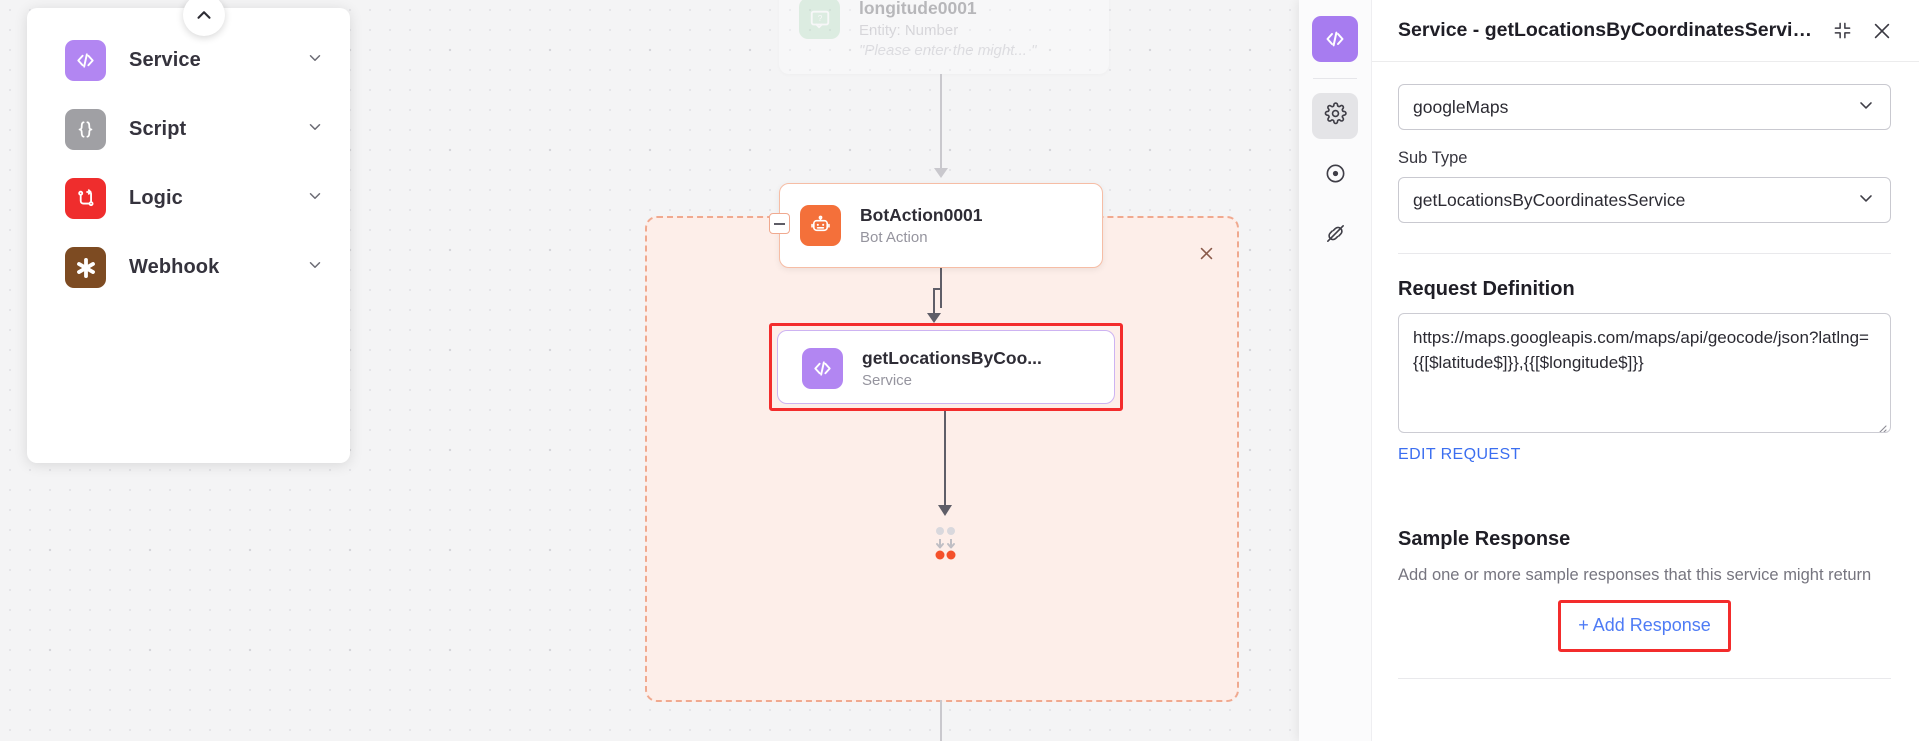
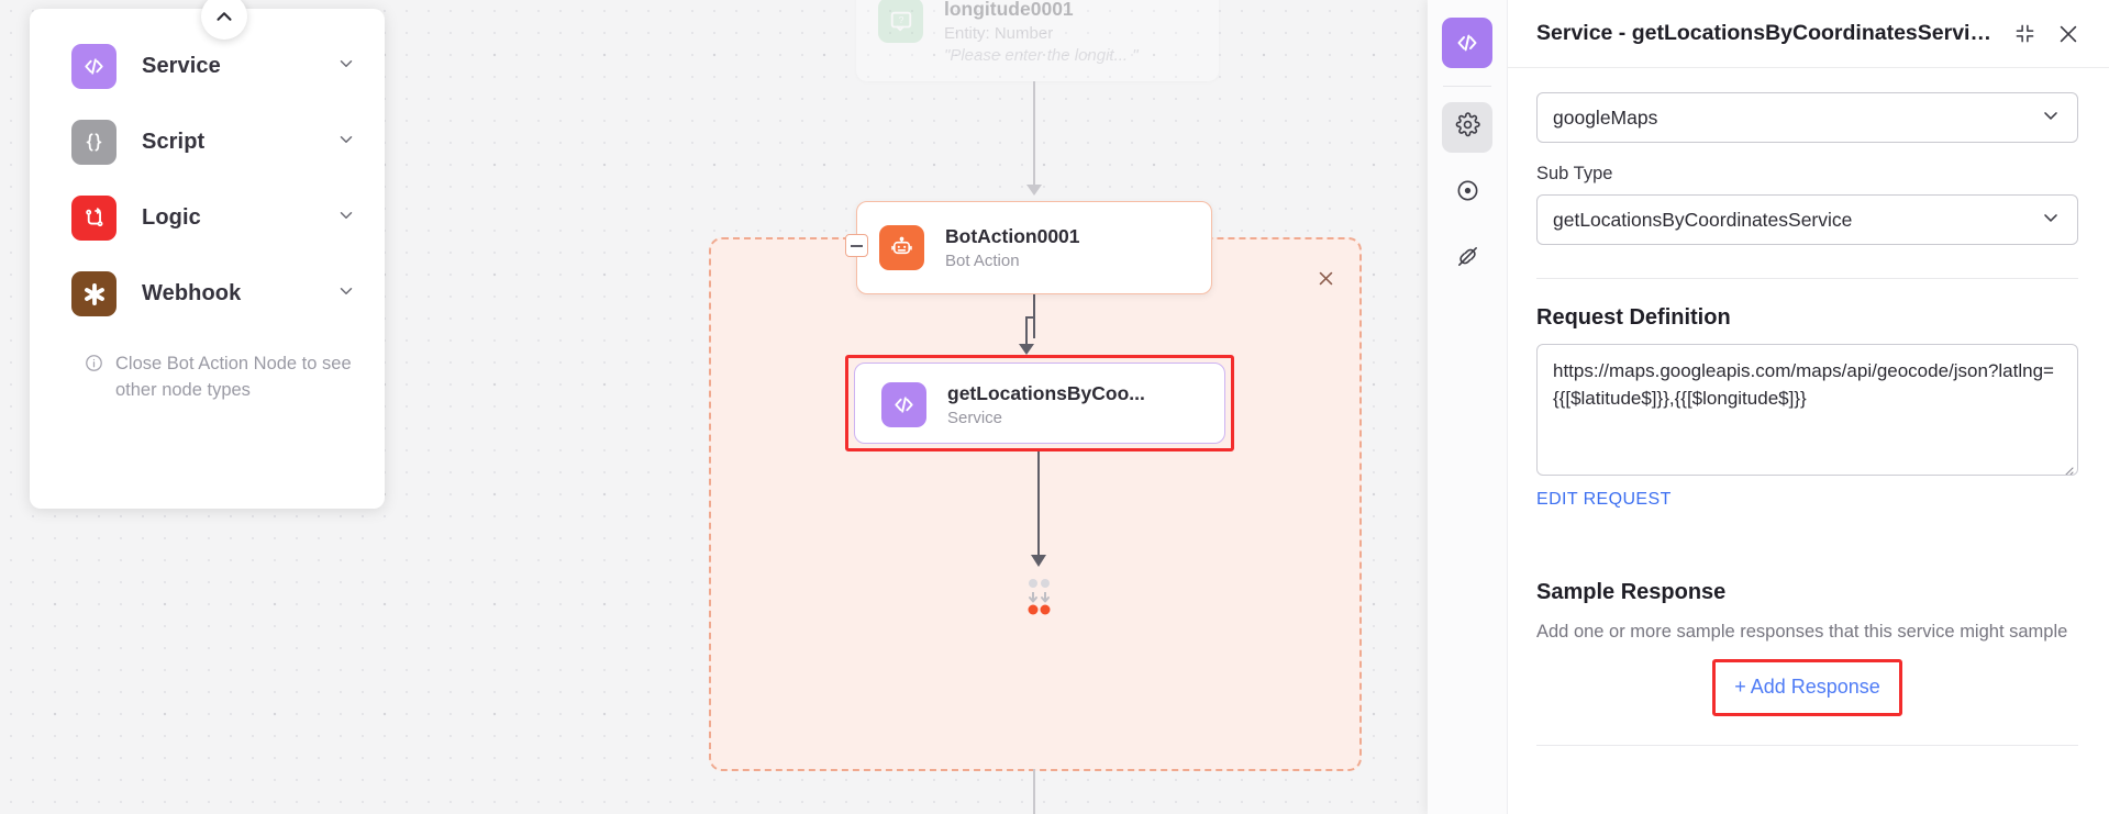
  longitude0001
  Entity: Number
- "Please enter the might... "
+ "Please enter the longit... "
  BotAction0001
  Bot Action
  getLocationsByCoo...
  Service
  Service
  Script
  Logic
  Webhook
+ Close Bot Action Node to see other node types
  Service - getLocationsByCoordinatesService.
  googleMaps
  Sub Type
  getLocationsByCoordinatesService
  Request Definition
  https://maps.googleapis.com/maps/api/geocode/json?latlng={{[$latitude$]}},{{[$longitude$]}}
  EDIT REQUEST
  Sample Response
- Add one or more sample responses that this service might return
+ Add one or more sample responses that this service might sample
  + Add Response
